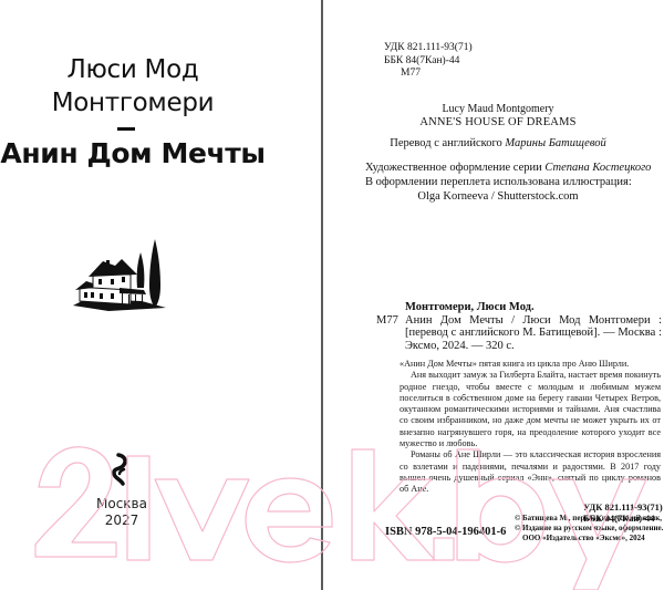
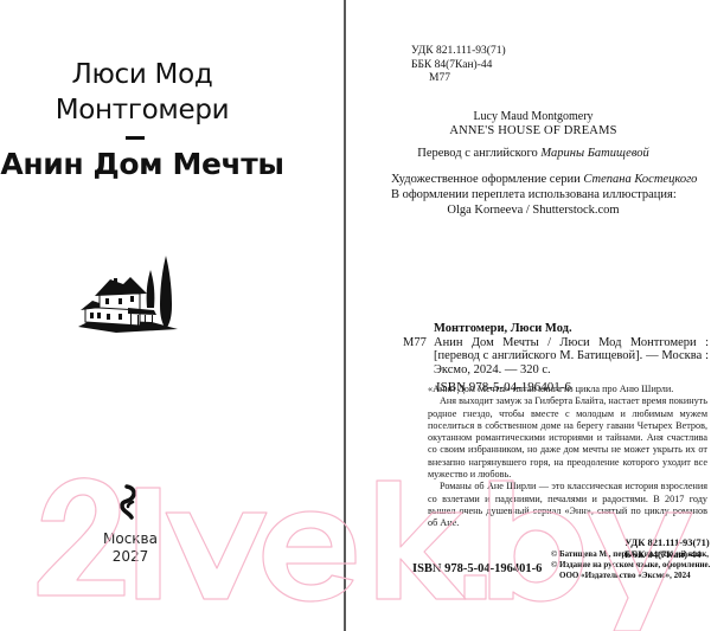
  Люси Мод
  Монтгомери
  Анин Дом Мечты
  2027
  УДК 821.111-93(71)
  ББК 84(7Кан)-44
  М77
  Lucy Maud Montgomery
  ANNE'S HOUSE OF DREAMS
  Перевод с английского Марины Батищевой
  Художественное оформление серии Степана Костецкого
  В оформлении переплета использована иллюстрация:
  Olga Korneeva / Shutterstock.com
  Монтгомери, Люси Мод.
  М77
  Анин Дом Мечты / Люси Мод Монтгомери : [перевод с английского М. Батищевой]. — Москва : Эксмо, 2024. — 320 с.
+ ISBN 978-5-04-196401-6
  «Анин Дом Мечты» пятая книга из цикла про Аню Ширли.
  Аня выходит замуж за Гилберта Блайта, настает время покинуть родное гнездо, чтобы вместе с молодым и любимым мужем поселиться в собственном доме на берегу гавани Четырех Ветров, окутанном романтическими историями и тайнами. Аня счастлива со своим избранником, но даже дом мечты не может укрыть их от внезапно нагрянувшего горя, на преодоление которого уходит все мужество и любовь.
  Романы об Ане Ширли — это классическая история взросления со взлетами и падениями, печалями и радостями. В 2017 году вышел оченьушевный сриал «Энн», снятый по циклу романов об Ане.
  УДК 821.111-93(71)
  ББК 84(7Кан)-44
  ISBN 978-5-04-19601-6
  © Батищева М, переод на руссий язык,
  © Издание на русском языке, оормление.
  ООО «Издателство «Эксмо», 2024
